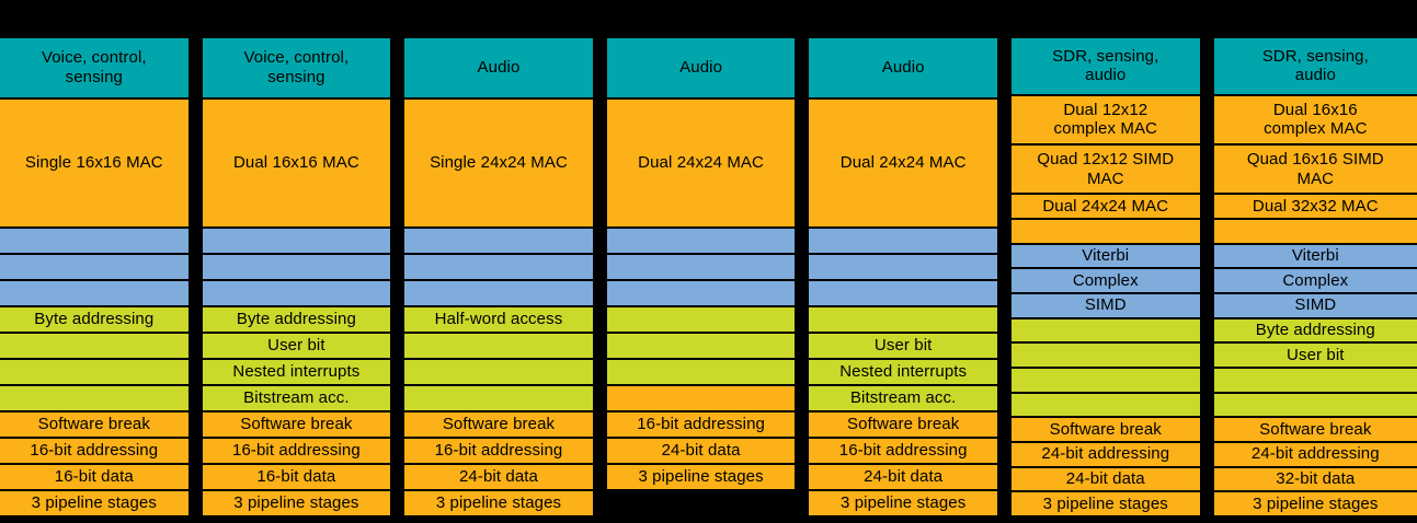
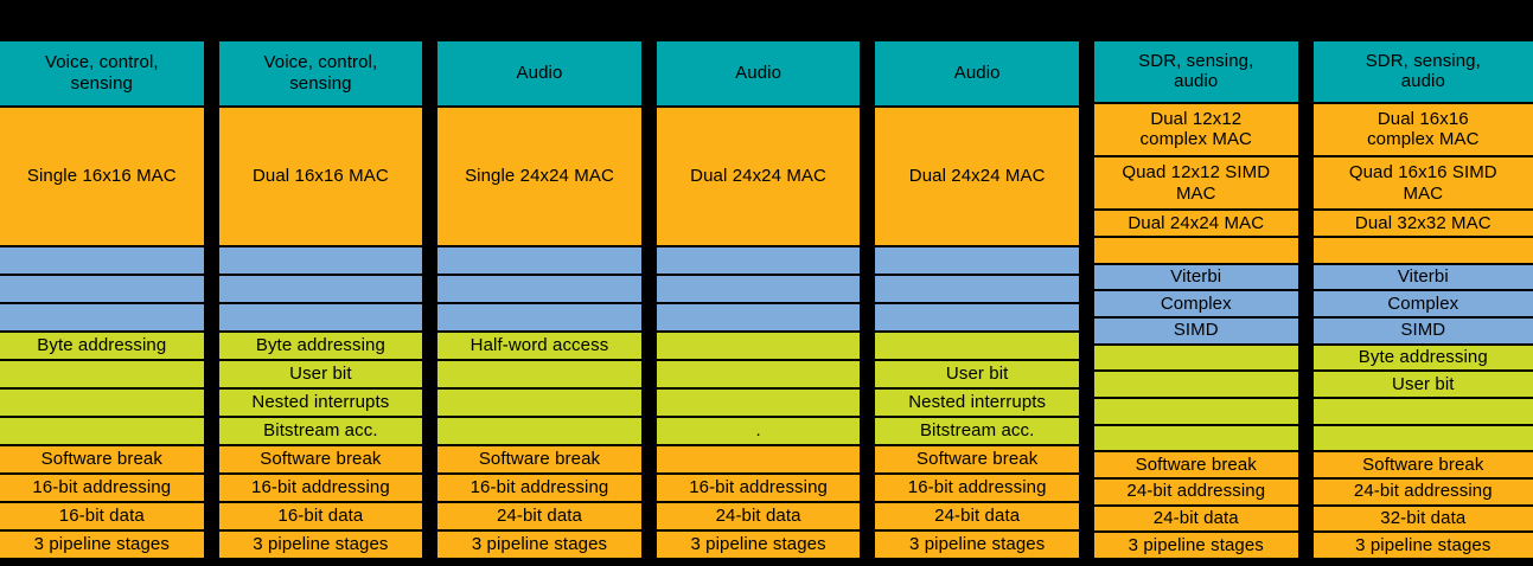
  Voice, control,
  sensing
  Single 16x16 MAC
  Byte addressing
  Software break
  16-bit addressing
  16-bit data
  3 pipeline stages
  Voice, control,
  sensing
  Dual 16x16 MAC
  Byte addressing
  User bit
  Nested interrupts
  Bitstream acc.
  Software break
  16-bit addressing
  16-bit data
  3 pipeline stages
  Audio
  Single 24x24 MAC
  Half-word access
  Software break
  16-bit addressing
  24-bit data
  3 pipeline stages
  Audio
  Dual 24x24 MAC
+ .
  16-bit addressing
  24-bit data
  3 pipeline stages
  Audio
  Dual 24x24 MAC
  User bit
  Nested interrupts
  Bitstream acc.
  Software break
  16-bit addressing
  24-bit data
  3 pipeline stages
  SDR, sensing,
  audio
  Dual 12x12
  complex MAC
  Quad 12x12 SIMD
  MAC
  Dual 24x24 MAC
  Viterbi
  Complex
  SIMD
  Software break
  24-bit addressing
  24-bit data
  3 pipeline stages
  SDR, sensing,
  audio
  Dual 16x16
  complex MAC
  Quad 16x16 SIMD
  MAC
  Dual 32x32 MAC
  Viterbi
  Complex
  SIMD
  Byte addressing
  User bit
  Software break
  24-bit addressing
  32-bit data
  3 pipeline stages
